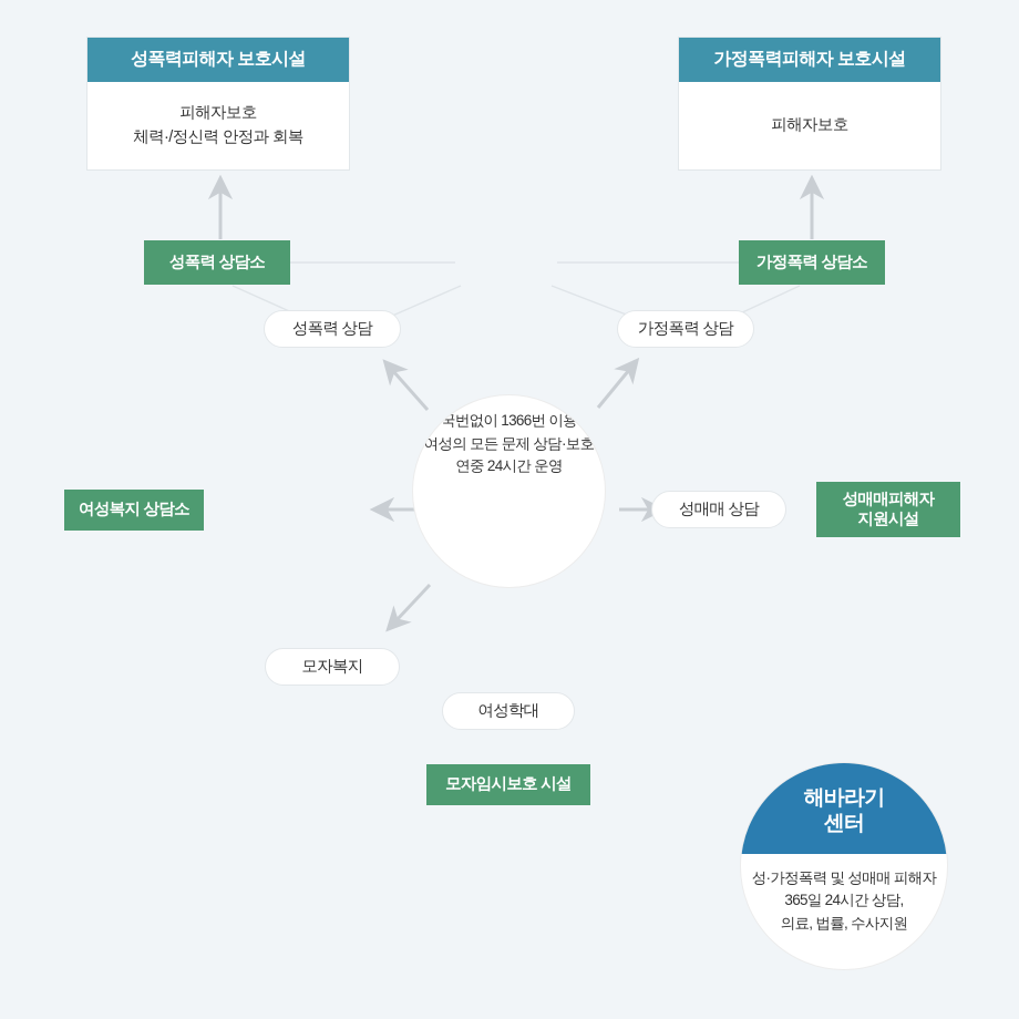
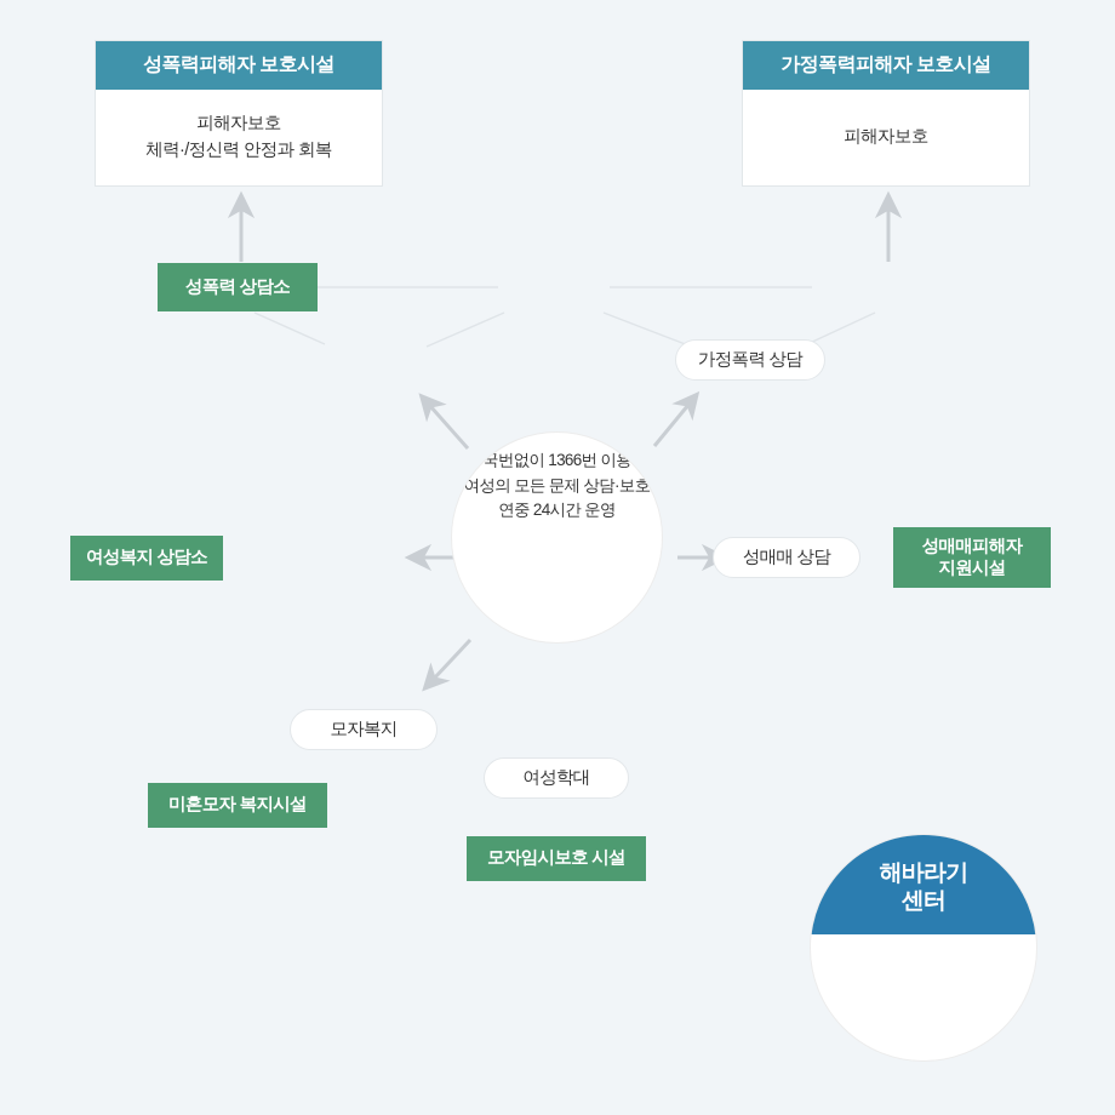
  성폭력피해자 보호시설
  피해자보호
  체력·/정신력 안정과 회복
  가정폭력피해자 보호시설
  피해자보호
  성폭력 상담소
- 가정폭력 상담소
- 성폭력 상담
  가정폭력 상담
  성매매 상담
  모자복지
  여성학대
  여성복지 상담소
  성매매피해자
  지원시설
+ 미혼모자 복지시설
  모자임시보호 시설
  국번없이 1366번 이용
  여성의 모든 문제 상담·보호
  연중 24시간 운영
  해바라기
  센터
- 성·가정폭력 및 성매매 피해자
- 365일 24시간 상담,
- 의료, 법률, 수사지원
